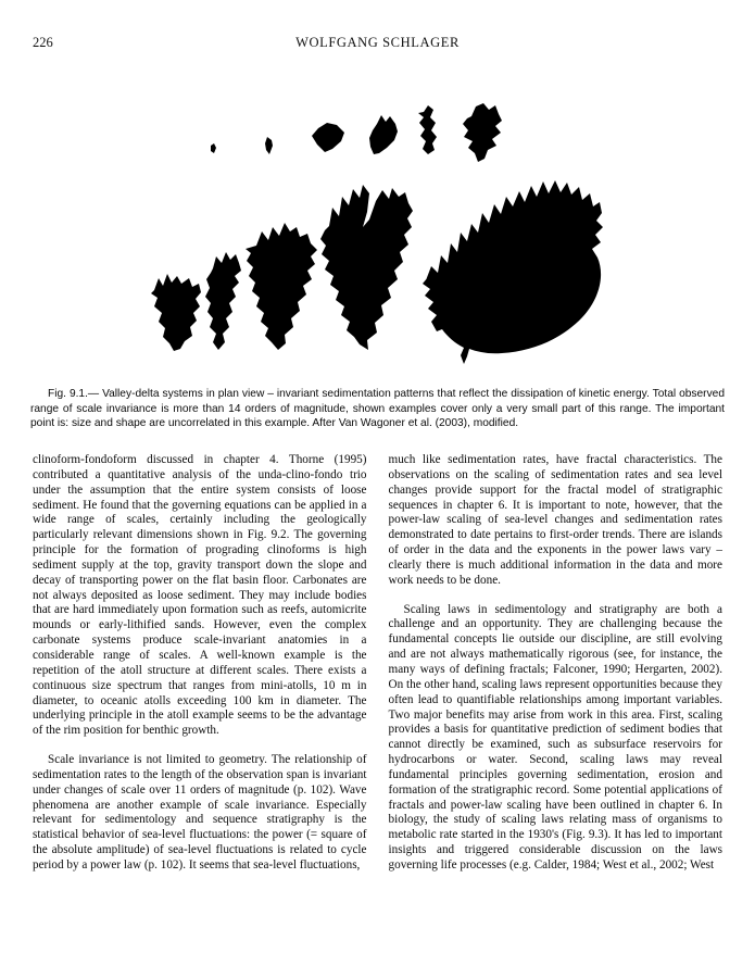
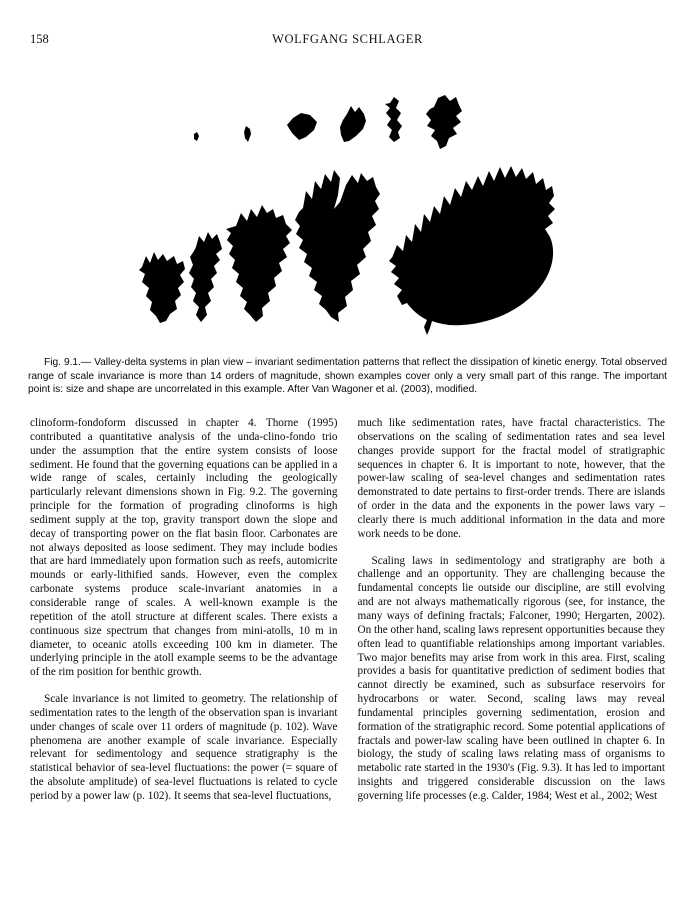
- 226
+ 158
  WOLFGANG SCHLAGER
  Fig. 9.1.— Valley-delta systems in plan view – invariant sedimentation patterns that reflect the dissipation of kinetic energy. Total observed range of scale invariance is more than 14 orders of magnitude, shown examples cover only a very small part of this range. The important point is: size and shape are uncorrelated in this example. After Van Wagoner et al. (2003), modified.
- clinoform-fondoform discussed in chapter 4. Thorne (1995) contributed a quantitative analysis of the unda-clino-fondo trio under the assumption that the entire system consists of loose sediment. He found that the governing equations can be applied in a wide range of scales, certainly including the geologically particularly relevant dimensions shown in Fig. 9.2. The governing principle for the formation of prograding clinoforms is high sediment supply at the top, gravity transport down the slope and decay of transporting power on the flat basin floor. Carbonates are not always deposited as loose sediment. They may include bodies that are hard immediately upon formation such as reefs, automicrite mounds or early-lithified sands. However, even the complex carbonate systems produce scale-invariant anatomies in a considerable range of scales. A well-known example is the repetition of the atoll structure at different scales. There exists a continuous size spectrum that ranges from mini-atolls, 10 m in diameter, to oceanic atolls exceeding 100 km in diameter. The underlying principle in the atoll example seems to be the advantage of the rim position for benthic growth.
+ clinoform-fondoform discussed in chapter 4. Thorne (1995) contributed a quantitative analysis of the unda-clino-fondo trio under the assumption that the entire system consists of loose sediment. He found that the governing equations can be applied in a wide range of scales, certainly including the geologically particularly relevant dimensions shown in Fig. 9.2. The governing principle for the formation of prograding clinoforms is high sediment supply at the top, gravity transport down the slope and decay of transporting power on the flat basin floor. Carbonates are not always deposited as loose sediment. They may include bodies that are hard immediately upon formation such as reefs, automicrite mounds or early-lithified sands. However, even the complex carbonate systems produce scale-invariant anatomies in a considerable range of scales. A well-known example is the repetition of the atoll structure at different scales. There exists a continuous size spectrum that changes from mini-atolls, 10 m in diameter, to oceanic atolls exceeding 100 km in diameter. The underlying principle in the atoll example seems to be the advantage of the rim position for benthic growth.
  Scale invariance is not limited to geometry. The relationship of sedimentation rates to the length of the observation span is invariant under changes of scale over 11 orders of magnitude (p. 102). Wave phenomena are another example of scale invariance. Especially relevant for sedimentology and sequence stratigraphy is the statistical behavior of sea-level fluctuations: the power (= square of the absolute amplitude) of sea-level fluctuations is related to cycle period by a power law (p. 102). It seems that sea-level fluctuations,
  much like sedimentation rates, have fractal characteristics. The observations on the scaling of sedimentation rates and sea level changes provide support for the fractal model of stratigraphic sequences in chapter 6. It is important to note, however, that the power-law scaling of sea-level changes and sedimentation rates demonstrated to date pertains to first-order trends. There are islands of order in the data and the exponents in the power laws vary – clearly there is much additional information in the data and more work needs to be done.
  Scaling laws in sedimentology and stratigraphy are both a challenge and an opportunity. They are challenging because the fundamental concepts lie outside our discipline, are still evolving and are not always mathematically rigorous (see, for instance, the many ways of defining fractals; Falconer, 1990; Hergarten, 2002). On the other hand, scaling laws represent opportunities because they often lead to quantifiable relationships among important variables. Two major benefits may arise from work in this area. First, scaling provides a basis for quantitative prediction of sediment bodies that cannot directly be examined, such as subsurface reservoirs for hydrocarbons or water. Second, scaling laws may reveal fundamental principles governing sedimentation, erosion and formation of the stratigraphic record. Some potential applications of fractals and power-law scaling have been outlined in chapter 6. In biology, the study of scaling laws relating mass of organisms to metabolic rate started in the 1930's (Fig. 9.3). It has led to important insights and triggered considerable discussion on the laws governing life processes (e.g. Calder, 1984; West et al., 2002; West
